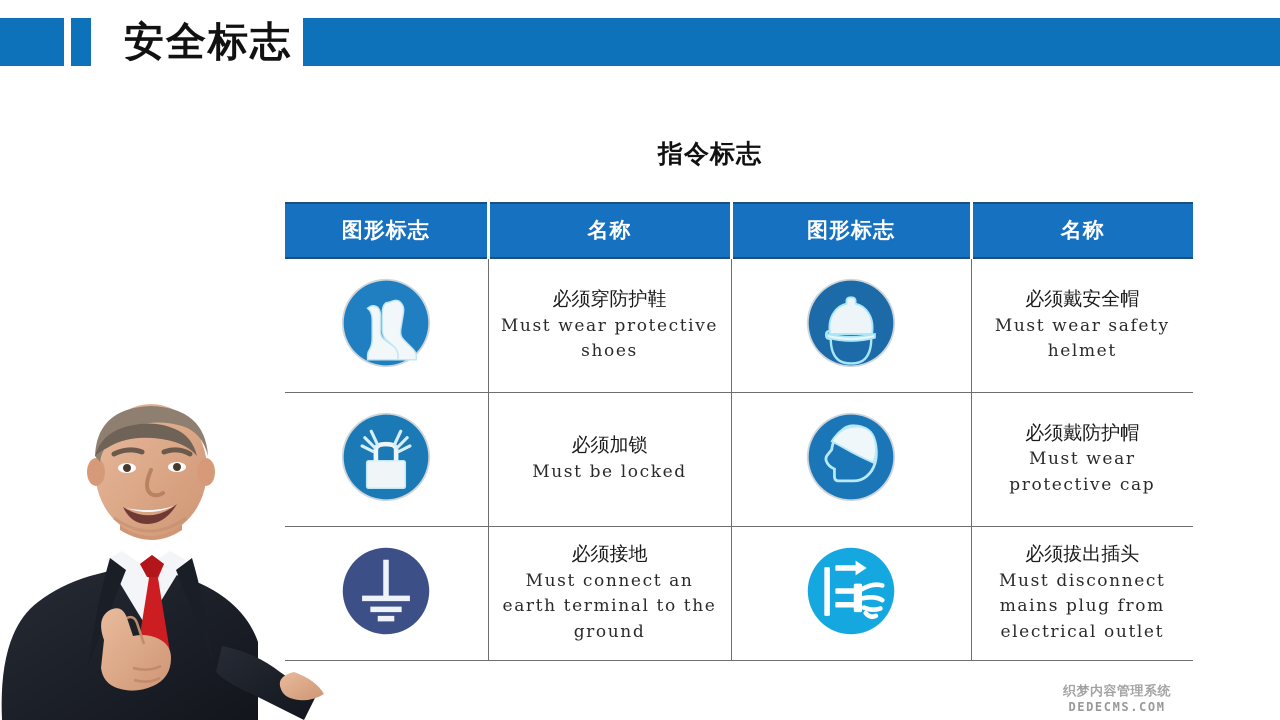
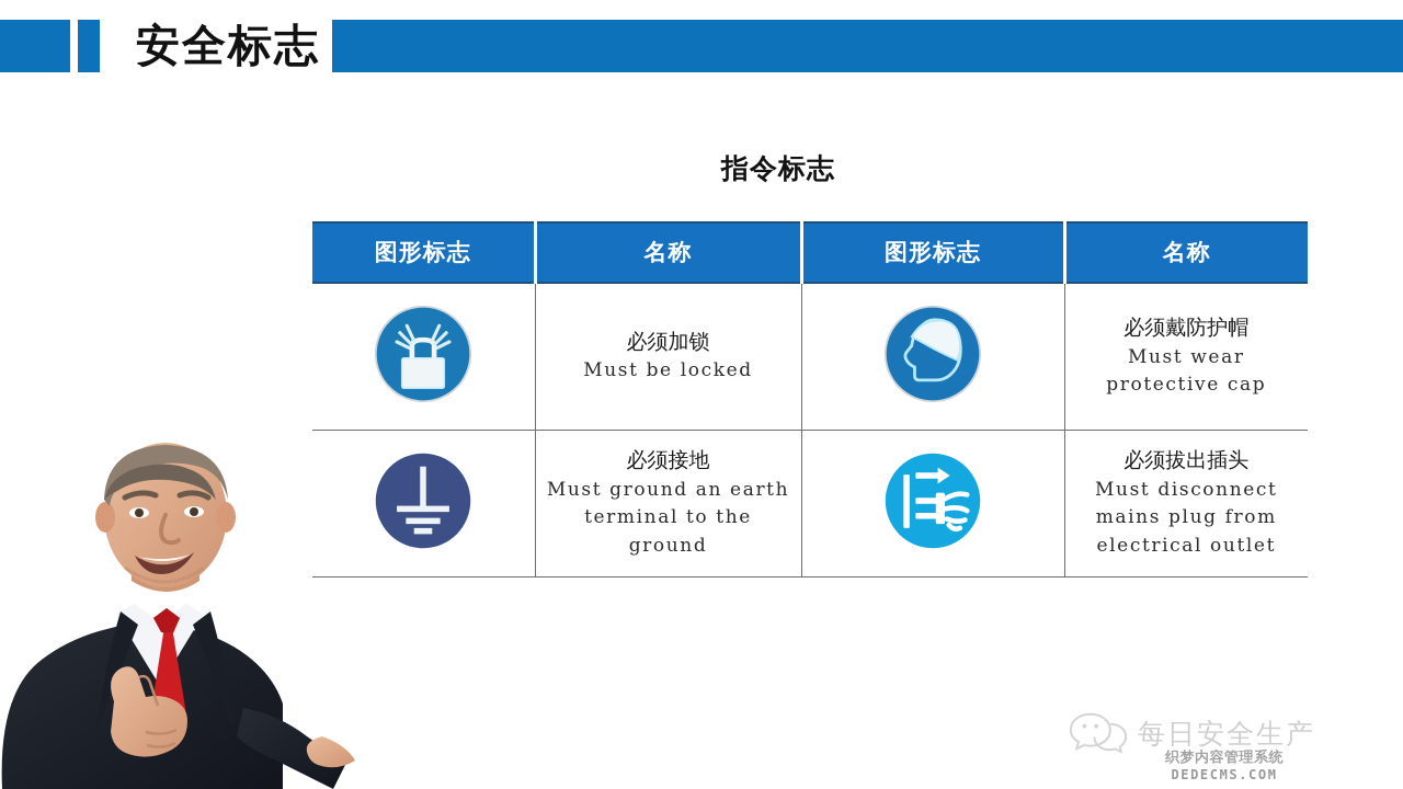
  安全标志
  指令标志
  图形标志	名称	图形标志	名称
- 	必须穿防护鞋 Must wear protective shoes		必须戴安全帽 Must wear safety helmet
  	必须加锁 Must be locked		必须戴防护帽 Must wear protective cap
- 	必须接地 Must connect an earth terminal to the ground		必须拔出插头 Must disconnect mains plug from electrical outlet
+ 	必须接地 Must ground an earth terminal to the ground		必须拔出插头 Must disconnect mains plug from electrical outlet
+ 每日安全生产
  织梦内容管理系统
  DEDECMS.COM
